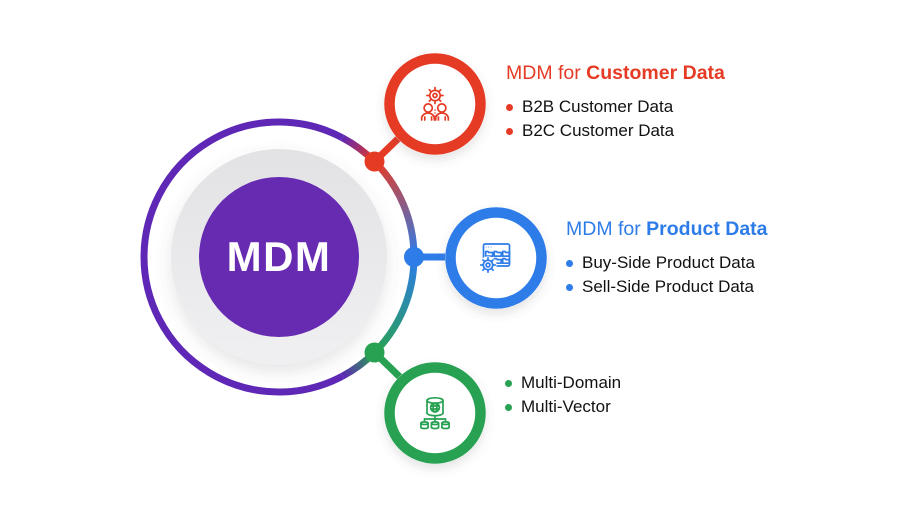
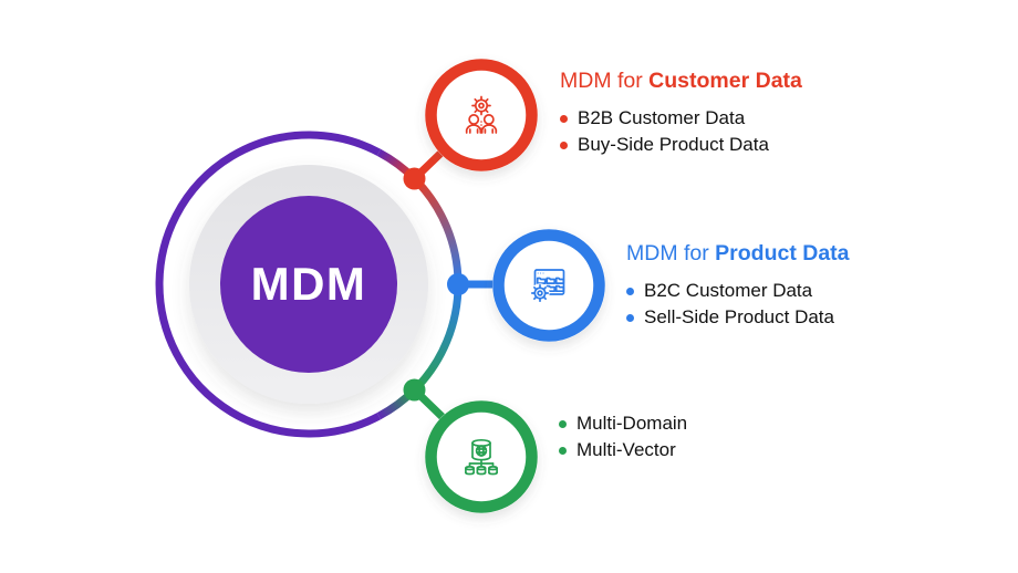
  MDM
  MDM for Customer Data
  B2B Customer Data
- B2C Customer Data
+ Buy-Side Product Data
  MDM for Product Data
- Buy-Side Product Data
+ B2C Customer Data
  Sell-Side Product Data
  Multi-Domain
  Multi-Vector
